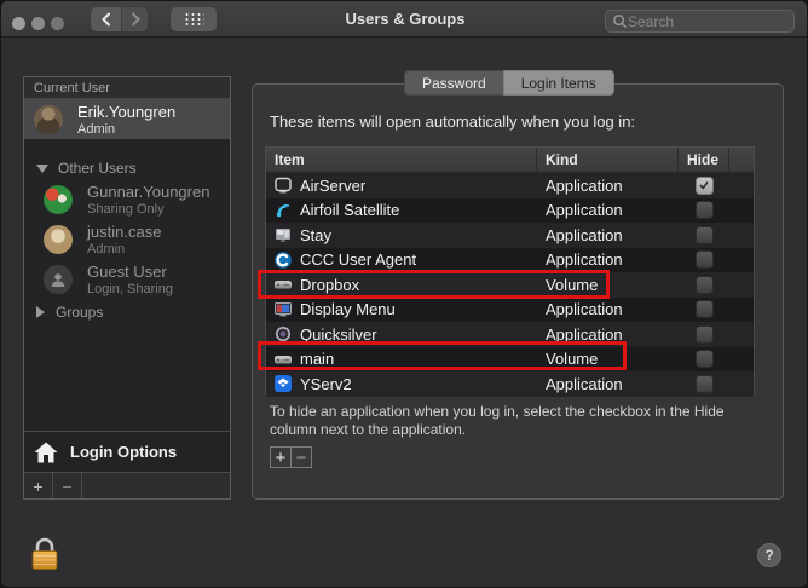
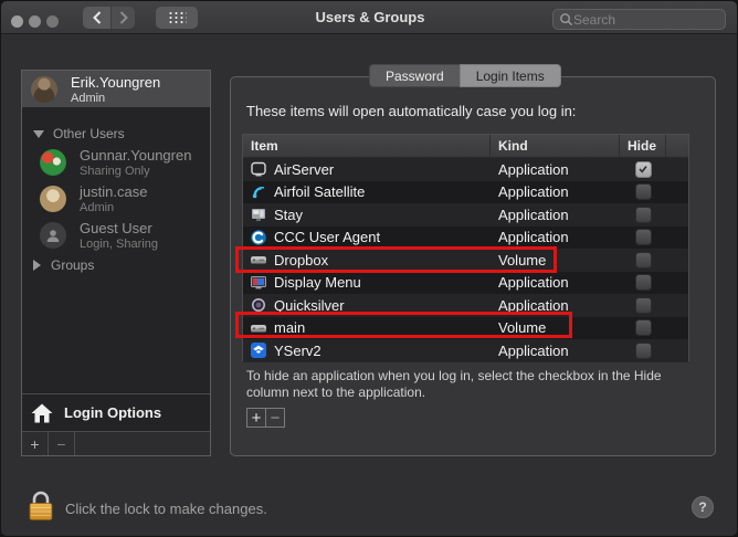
  Users & Groups
  Search
- Current User
  Erik.Youngren
  Admin
  Other Users
  Gunnar.Youngren
  Sharing Only
  justin.case
  Admin
  Guest User
  Login, Sharing
  Groups
  Login Options
  +
  −
  Password
  Login Items
- These items will open automatically when you log in:
+ These items will open automatically case you log in:
  Item
  Kind
  Hide
  AirServer
  Application
  Airfoil Satellite
  Application
  Stay
  Application
  CCC User Agent
  Application
  Dropbox
  Volume
  Display Menu
  Application
  Quicksilver
  Application
  main
  Volume
  YServ2
  Application
  To hide an application when you log in, select the checkbox in the Hide column next to the application.
  +
  −
+ Click the lock to make changes.
  ?
